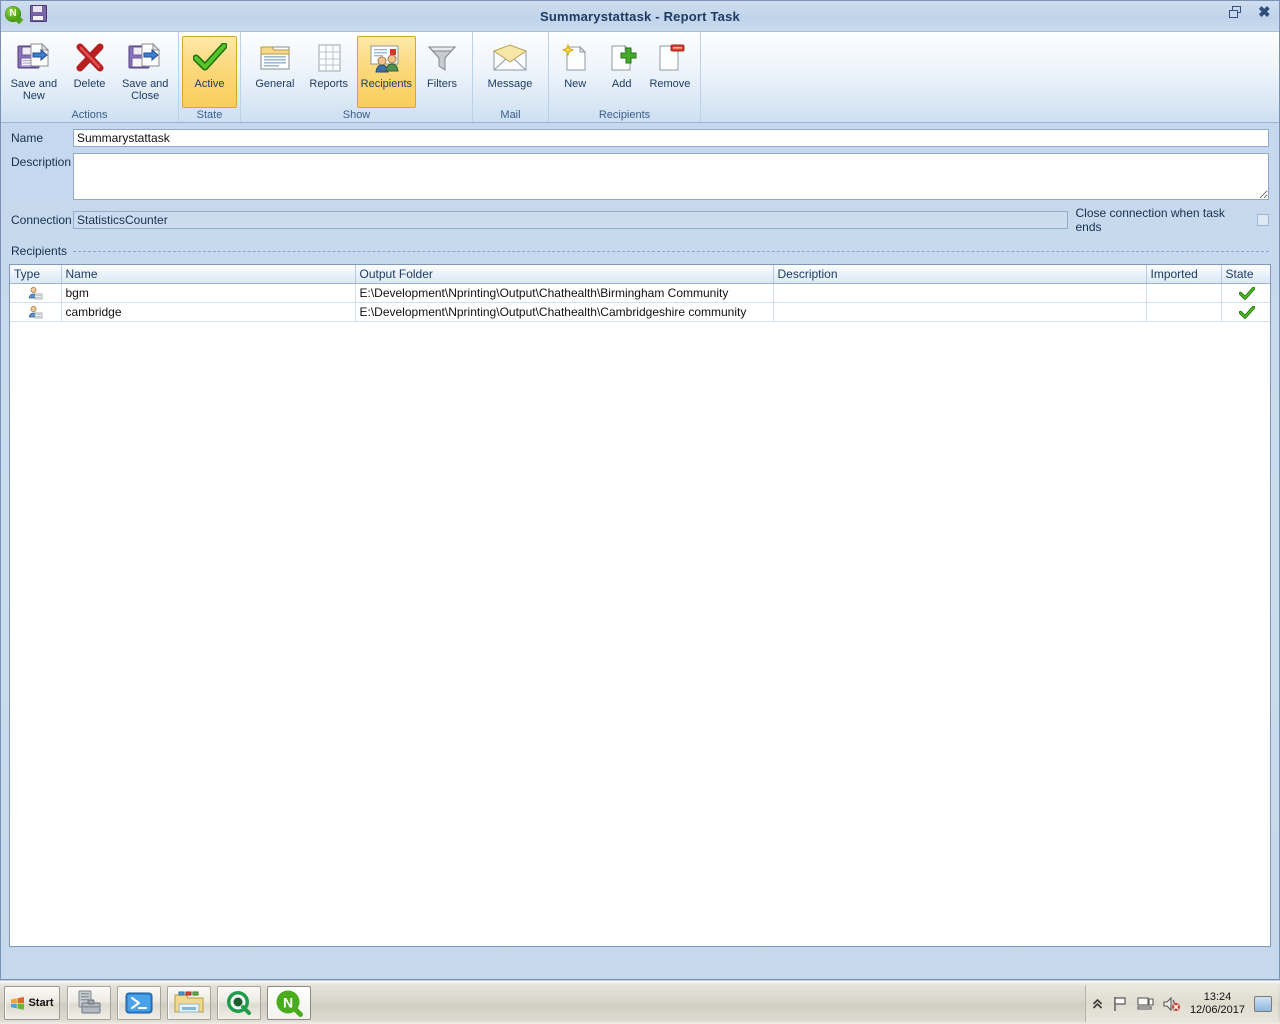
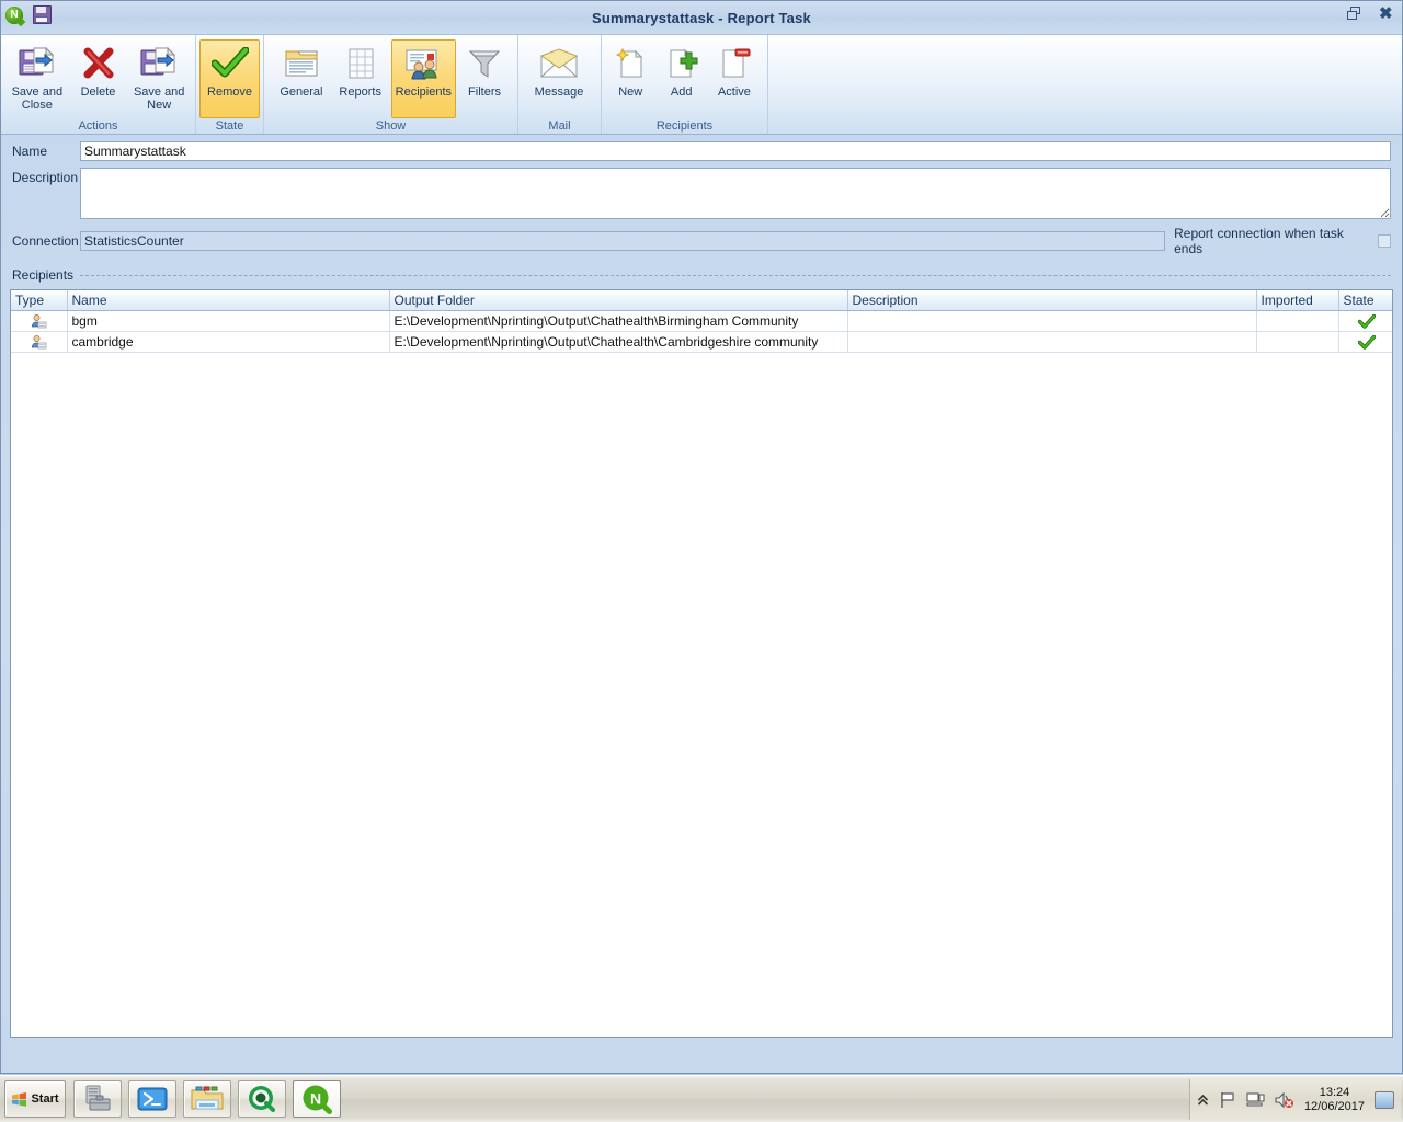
  N
  Summarystattask - Report Task
  ✖
- Save and New
+ Save and Close
  Delete
- Save and Close
+ Save and New
  Actions
- Active
+ Remove
  State
  General
  Reports
  Recipients
  Filters
  Show
  Message
  Mail
  New
  Add
- Remove
+ Active
  Recipients
  Name
  Summarystattask
  Description
  Connection
  StatisticsCounter
- Close connection when task ends
+ Report connection when task ends
  Recipients
  Type	Name	Output Folder	Description	Imported	State
  	bgm	E:\Development\Nprinting\Output\Chathealth\Birmingham Community
  	cambridge	E:\Development\Nprinting\Output\Chathealth\Cambridgeshire community
  Start
  N
  13:24
  12/06/2017
